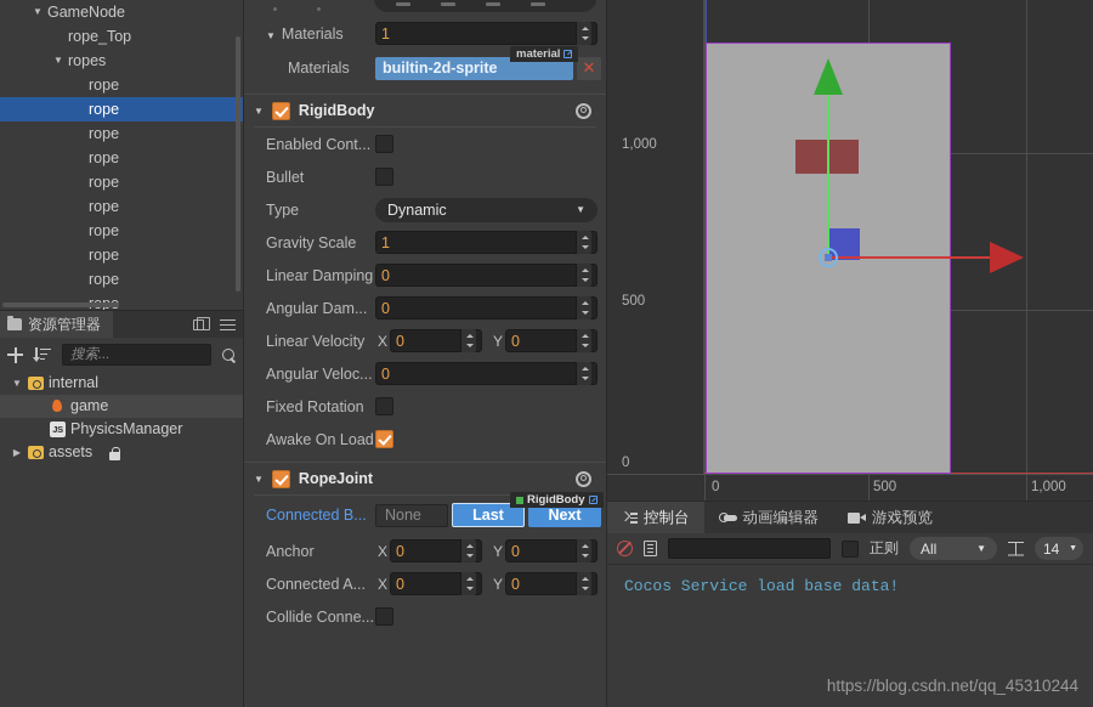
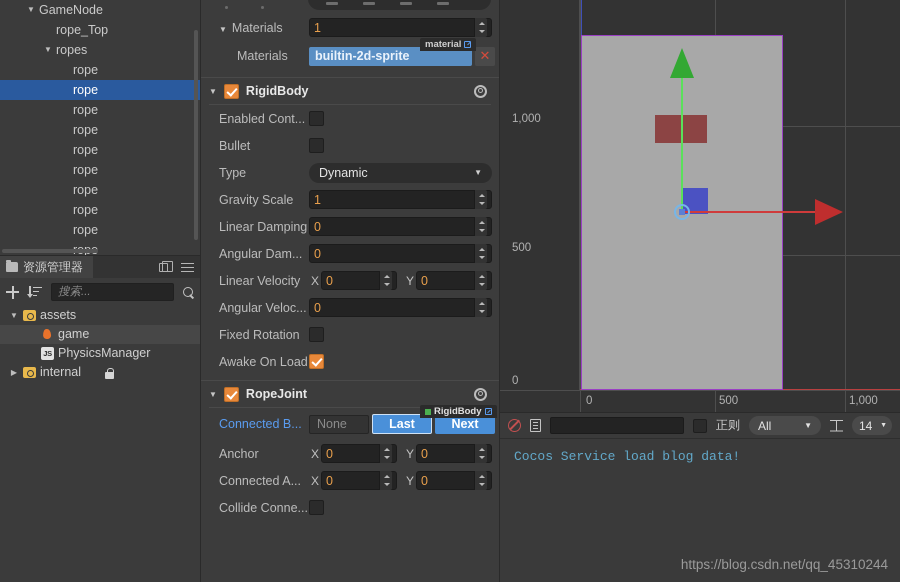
  ▼
  GameNode
  rope_Top
  ▼
  ropes
  rope
  rope
  rope
  rope
  rope
  rope
  rope
  rope
  rope
  资源管理器
  搜索...
  ▼
- internal
+ assets
  game
  JS
  PhysicsManager
  ▶
- assets
+ internal
  ▼ Materials
  1
  Materials
  material
  builtin-2d-sprite
  ✕
  ▼
  RigidBody
  Enabled Cont...
  Bullet
  Type
  Dynamic
  ▼
  Gravity Scale
  1
  Linear Damping
  0
  Angular Dam...
  0
  Linear Velocity
  X
  0
  Y
  0
  Angular Veloc...
  0
  Fixed Rotation
  Awake On Load
  ▼
  RopeJoint
  Connected B...
  RigidBody
  None
  Last
  Next
  Anchor
  X
  0
  Y
  0
  Connected A...
  X
  0
  Y
  0
  Collide Conne...
  1,000
  500
  0
  0
  500
  1,000
- 控制台
- 动画编辑器
- 游戏预览
  正则
  All
  ▼
  14
- Cocos Service load base data!
+ Cocos Service load blog data!
  https://blog.csdn.net/qq_45310244
